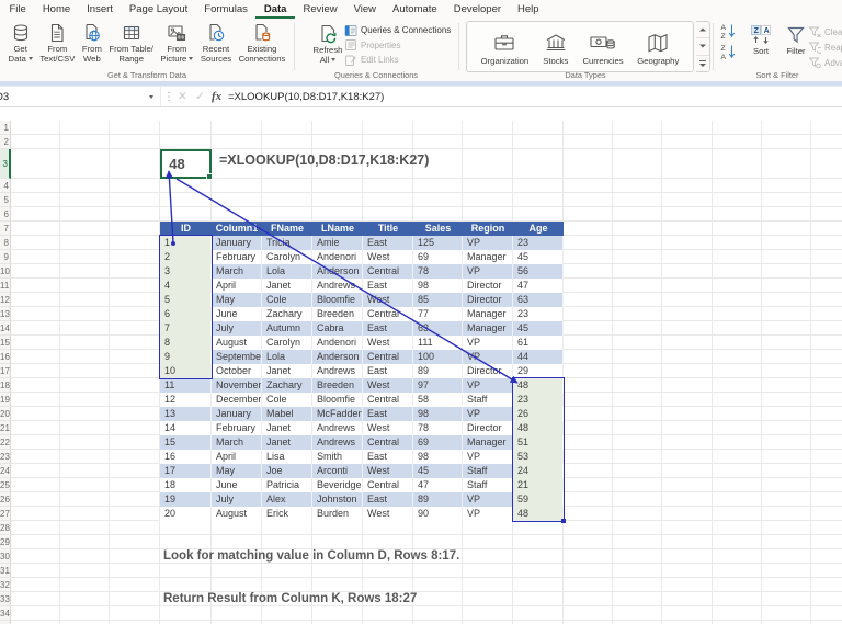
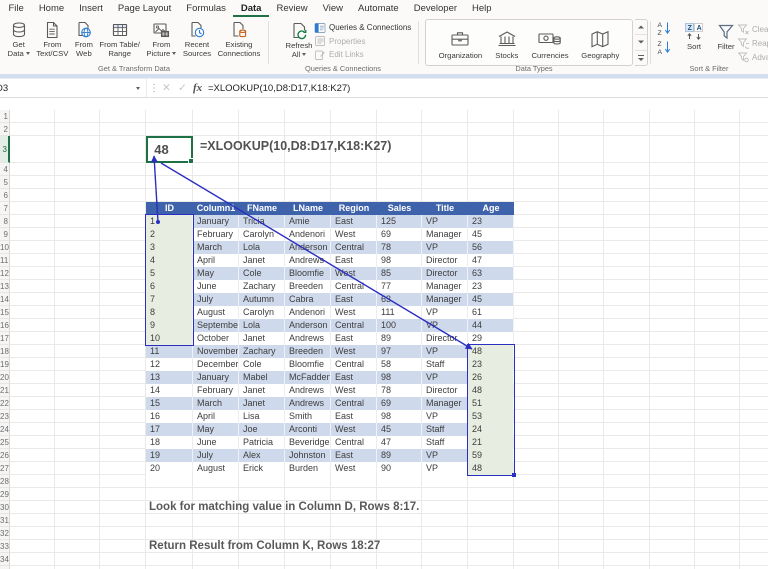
  File
  Home
  Insert
  Page Layout
  Formulas
  Data
  Review
  View
  Automate
  Developer
  Help
  Get
  Data
  From
  Text/CSV
  From
  Web
  From Table/
  Range
  From
  Picture
  Recent
  Sources
  Existing
  Connections
  Get & Transform Data
  Refresh
  All
  Queries & Connections
  Properties
  Edit Links
  Queries & Connections
  Organization
  Stocks
  Currencies
  Geography
  Data Types
  Sort
  Filter
  Clea
  Sort & Filter
  ✕
  ✓
  fx
  =XLOOKUP(10,D8:D17,K18:K27)
  1
  2
  3
  4
  5
  6
  7
  8
  9
  10
  11
  12
  13
  14
  15
  16
  17
  18
  19
  20
  21
  22
  23
  24
  25
  26
  27
  28
  29
  30
  31
  32
  33
  34
  ID
  Column1
  FName
  LName
- Title
+ Region
  Sales
- Region
+ Title
  Age
  1
  January
  Trica
  Amie
  East
  125
  VP
  23
  2
  February
  Carolyn
  Andenori
  West
  69
  Manager
  45
  3
  March
  Lola
  Anerson
  Central
  78
  VP
  56
  4
  April
  Janet
  Andrews
  East
  98
  Director
  47
  5
  May
  Cole
  Bloomfie
  Wst
  85
  Director
  63
  6
  June
  Zachary
  Breeden
  Central
  77
  Manager
  23
  7
  July
  Autumn
  Cabra
  East
  Manager
  45
  8
  August
  Carolyn
  Andenori
  West
  111
  VP
  61
  9
  Septembe
  Lola
  Anderson
  Central
  100
  VP
  44
  10
  October
  Janet
  Andrews
  East
  89
  Director
  29
  11
  November
  Zachary
  Breeden
  West
  97
  VP
  12
  December
  Cole
  Bloomfie
  Central
  58
  Staff
  13
  January
  Mabel
  McFadden
  East
  98
  VP
  14
  February
  Janet
  Andrews
  West
  78
  Director
  15
  March
  Janet
  Andrews
  Central
  69
  Manager
  16
  April
  Lisa
  Smith
  East
  98
  VP
  17
  May
  Joe
  Arconti
  West
  45
  Staff
  18
  June
  Patricia
  Beveridge
  Central
  47
  Staff
  19
  July
  Alex
  Johnston
  East
  89
  VP
  20
  August
  Erick
  Burden
  West
  90
  VP
  48
  =XLOOKUP(10,D8:D17,K18:K27)
  Look for matching value in Column D, Rows 8:17.
  Return Result from Column K, Rows 18:27
